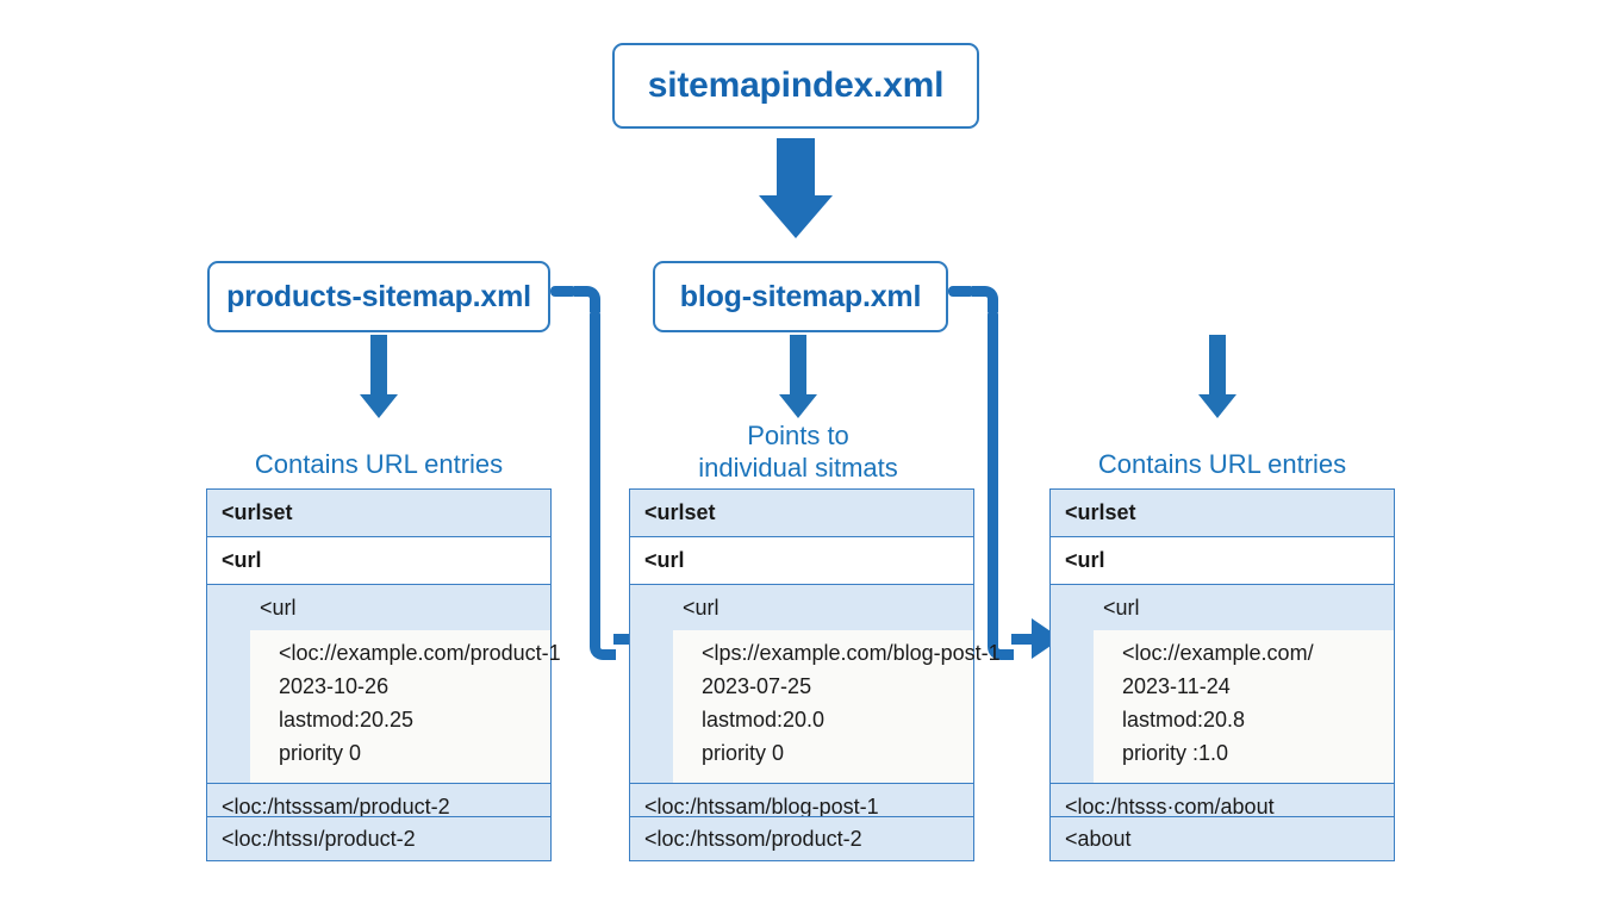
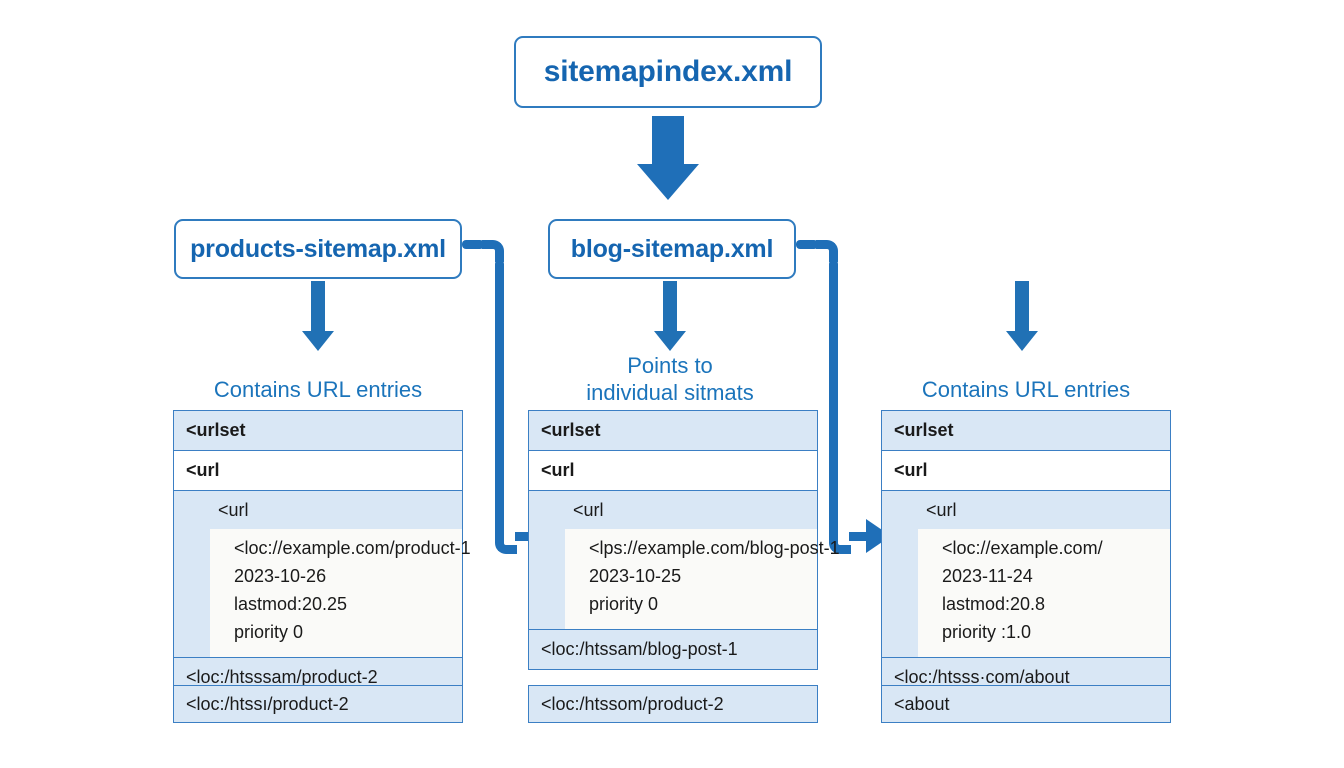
  sitemapindex.xml
  products-sitemap.xml
  blog-sitemap.xml
  Contains URL entries
  Points to
  individual sitmats
  Contains URL entries
  <urlset
  <url
  <url
  <loc://example.com/product-1
  2023-10-26
  lastmod:20.25
  priority 0
  <loc:/htsssam/product-2
  <loc:/htssı/product-2
  <urlset
  <url
  <url
  <lps://example.com/blog-post-1
- 2023-07-25
+ 2023-10-25
- lastmod:20.0
  priority 0
  <loc:/htssam/blog-post-1
  <loc:/htssom/product-2
  <urlset
  <url
  <url
  <loc://example.com/
  2023-11-24
  lastmod:20.8
  priority :1.0
  <loc:/htsss·com/about
  <about
